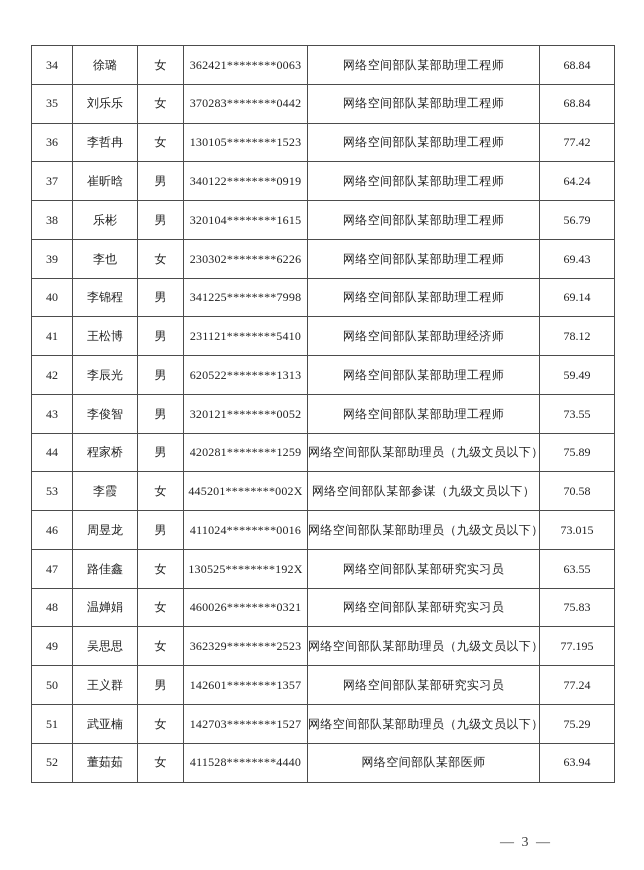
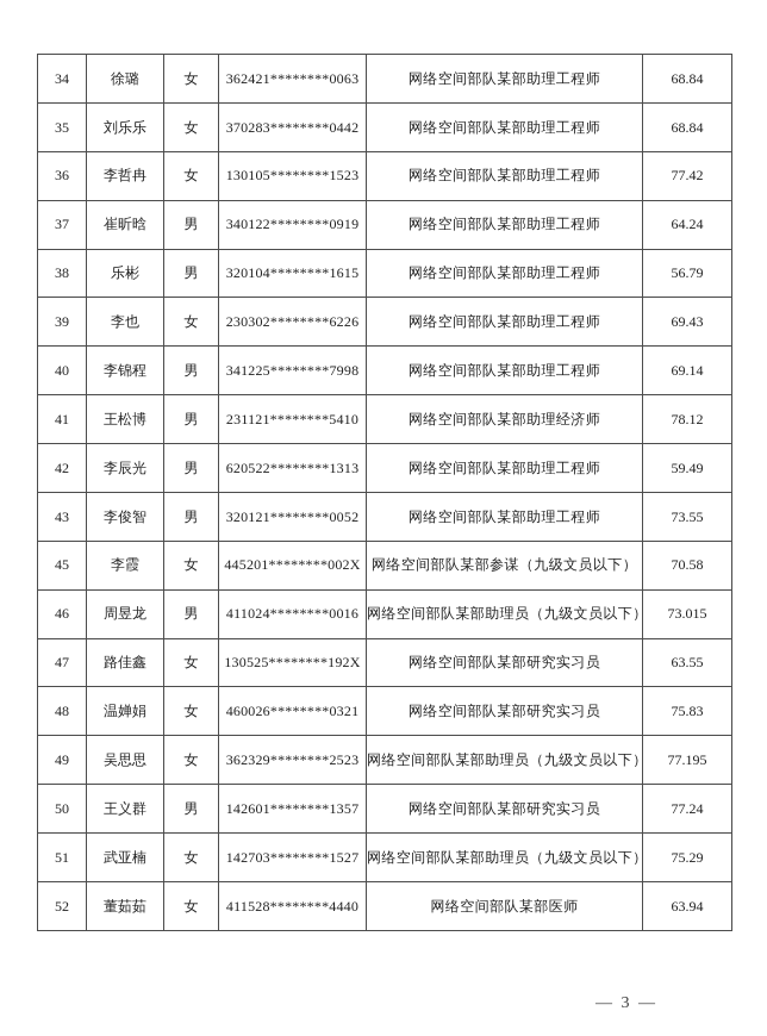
  34	徐璐	女	362421********0063	网络空间部队某部助理工程师	68.84
  35	刘乐乐	女	370283********0442	网络空间部队某部助理工程师	68.84
  36	李哲冉	女	130105********1523	网络空间部队某部助理工程师	77.42
  37	崔昕晗	男	340122********0919	网络空间部队某部助理工程师	64.24
  38	乐彬	男	320104********1615	网络空间部队某部助理工程师	56.79
  39	李也	女	230302********6226	网络空间部队某部助理工程师	69.43
  40	李锦程	男	341225********7998	网络空间部队某部助理工程师	69.14
  41	王松博	男	231121********5410	网络空间部队某部助理经济师	78.12
  42	李辰光	男	620522********1313	网络空间部队某部助理工程师	59.49
  43	李俊智	男	320121********0052	网络空间部队某部助理工程师	73.55
- 44	程家桥	男	420281********1259	网络空间部队某部助理员（九级文员以下）	75.89
- 53	李霞	女	445201********002X	网络空间部队某部参谋（九级文员以下）	70.58
+ 45	李霞	女	445201********002X	网络空间部队某部参谋（九级文员以下）	70.58
  46	周昱龙	男	411024********0016	网络空间部队某部助理员（九级文员以下）	73.015
  47	路佳鑫	女	130525********192X	网络空间部队某部研究实习员	63.55
  48	温婵娟	女	460026********0321	网络空间部队某部研究实习员	75.83
  49	吴思思	女	362329********2523	网络空间部队某部助理员（九级文员以下）	77.195
  50	王义群	男	142601********1357	网络空间部队某部研究实习员	77.24
  51	武亚楠	女	142703********1527	网络空间部队某部助理员（九级文员以下）	75.29
  52	董茹茹	女	411528********4440	网络空间部队某部医师	63.94
  — 3 —
